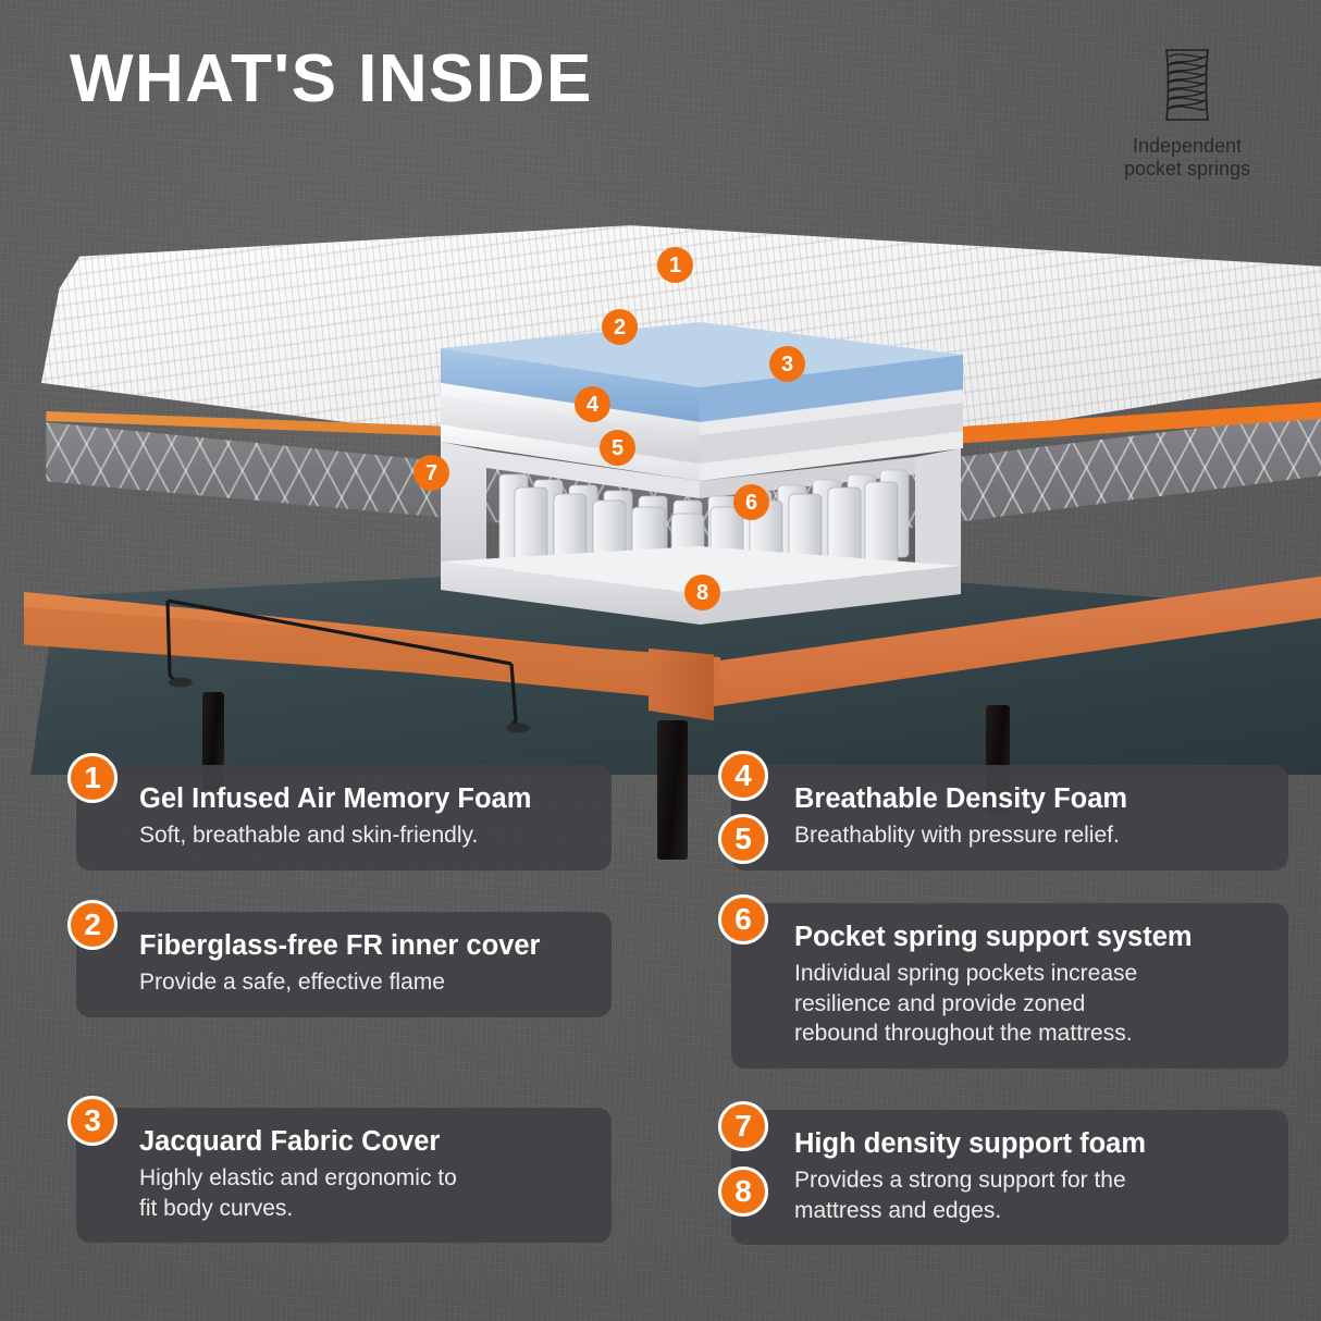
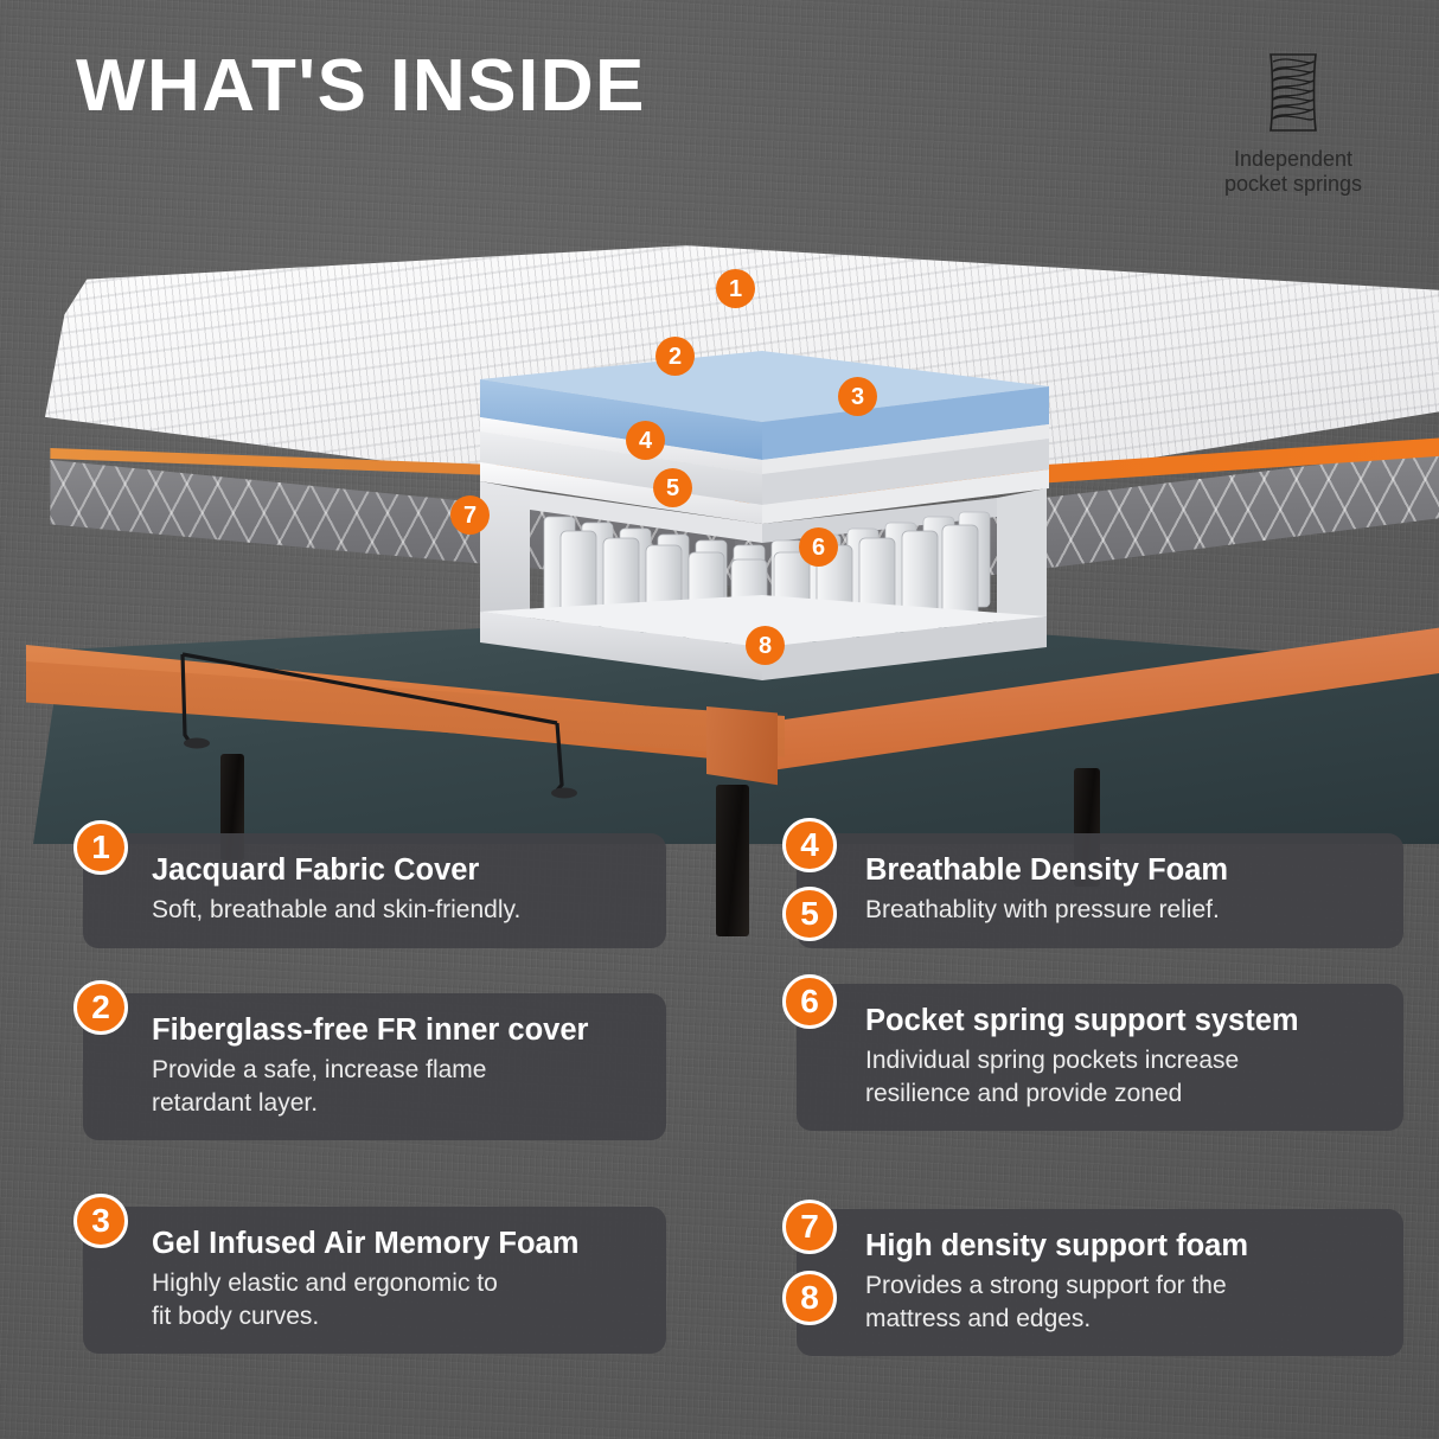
  1
  2
  3
  4
  5
  6
  7
  8
  WHAT'S INSIDE
  Independent
  pocket springs
- Gel Infused Air Memory Foam
+ Jacquard Fabric Cover
  Soft, breathable and skin-friendly.
  1
  Fiberglass-free FR inner cover
- Provide a safe, effective flame
+ Provide a safe, increase flame
+ retardant layer.
  2
- Jacquard Fabric Cover
+ Gel Infused Air Memory Foam
  Highly elastic and ergonomic to
  fit body curves.
  3
  Breathable Density Foam
  Breathablity with pressure relief.
  4
  5
  Pocket spring support system
  Individual spring pockets increase
  resilience and provide zoned
- rebound throughout the mattress.
  6
  High density support foam
  Provides a strong support for the
  mattress and edges.
  7
  8
